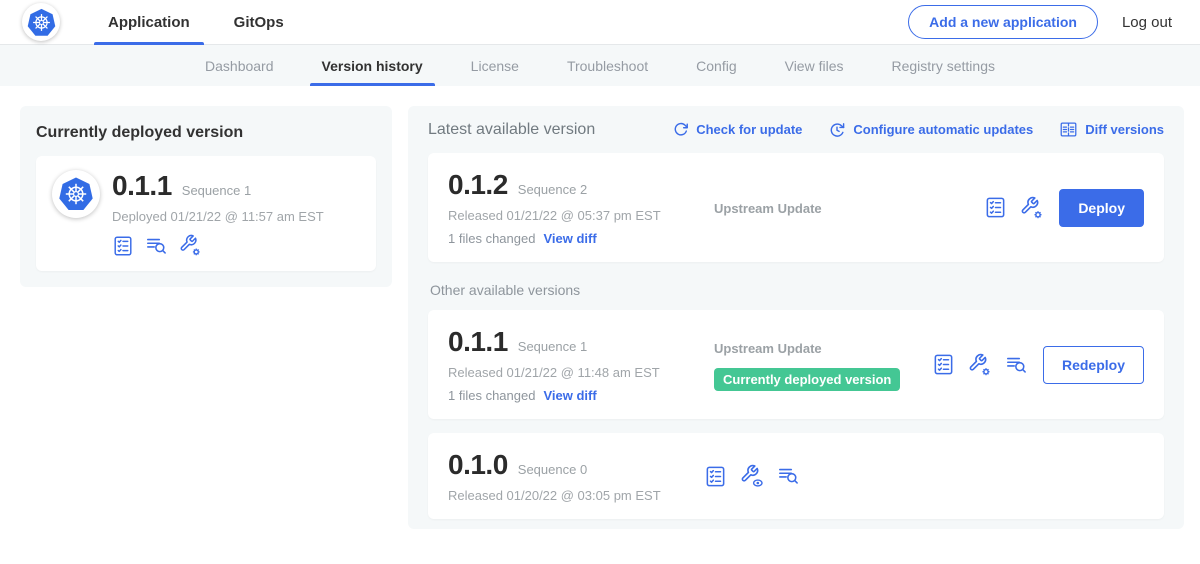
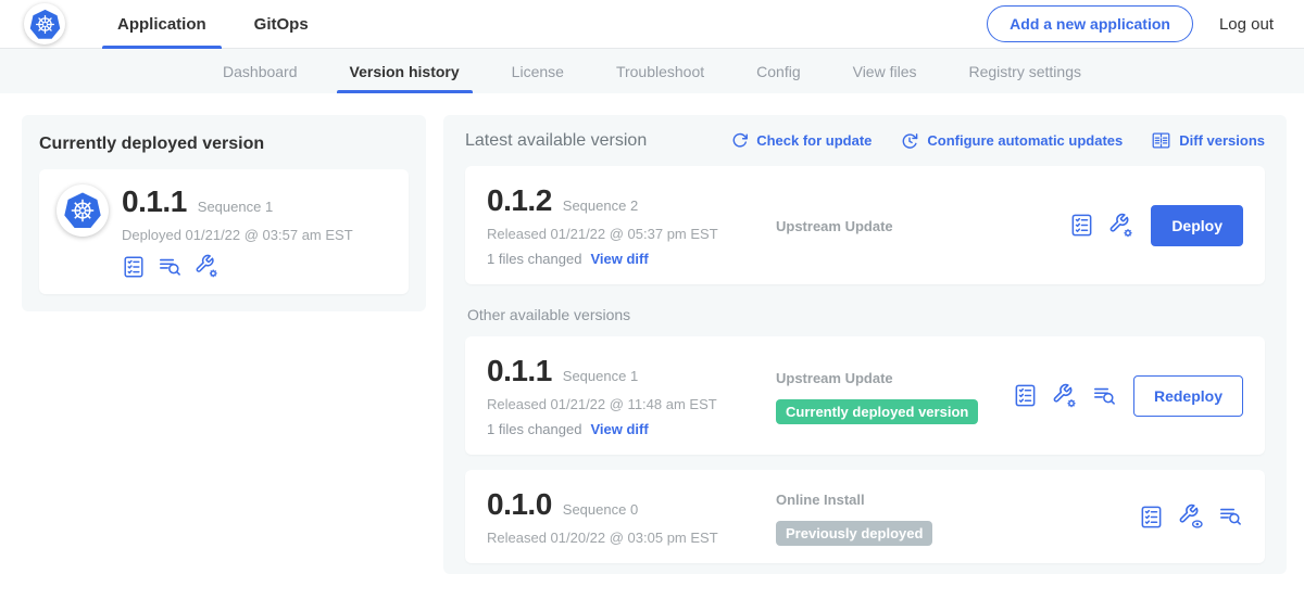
  Application
  GitOps
  Add a new application
  Log out
  Dashboard
  Version history
  License
  Troubleshoot
  Config
  View files
  Registry settings
  Currently deployed version
  0.1.1
  Sequence 1
- Deployed 01/21/22 @ 11:57 am EST
+ Deployed 01/21/22 @ 03:57 am EST
  Latest available version
  Check for update
  Configure automatic updates
  Diff versions
  0.1.2
  Sequence 2
  Released 01/21/22 @ 05:37 pm EST
  1 files changed
  View diff
  Upstream Update
  Deploy
  Other available versions
  0.1.1
  Sequence 1
  Released 01/21/22 @ 11:48 am EST
  1 files changed
  View diff
  Upstream Update
  Currently deployed version
  Redeploy
  0.1.0
  Sequence 0
  Released 01/20/22 @ 03:05 pm EST
+ Online Install
+ Previously deployed
